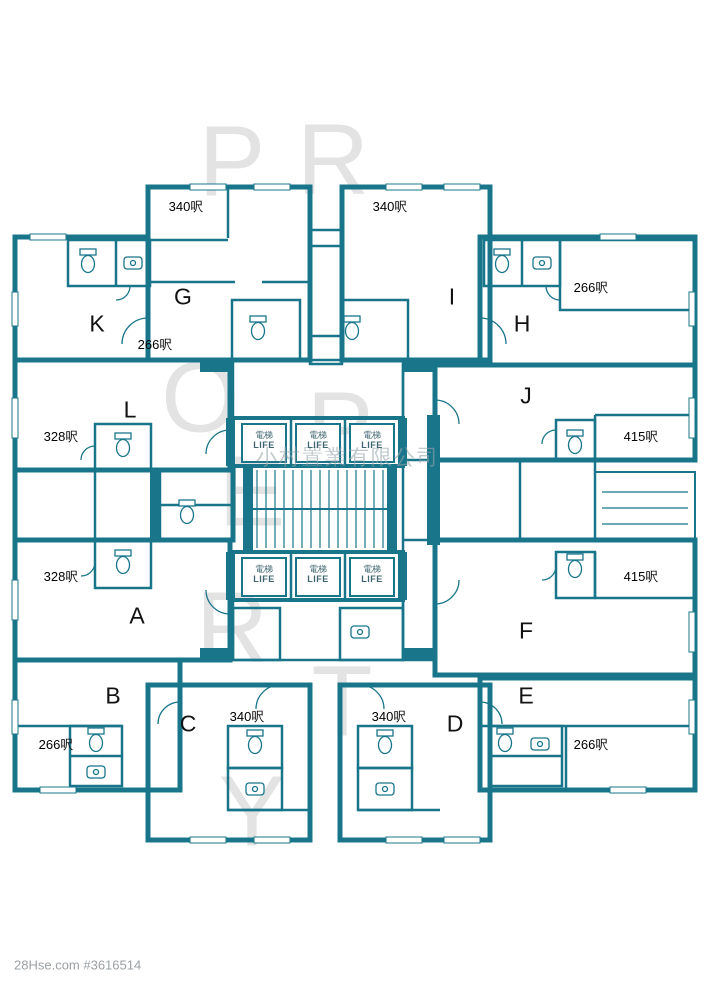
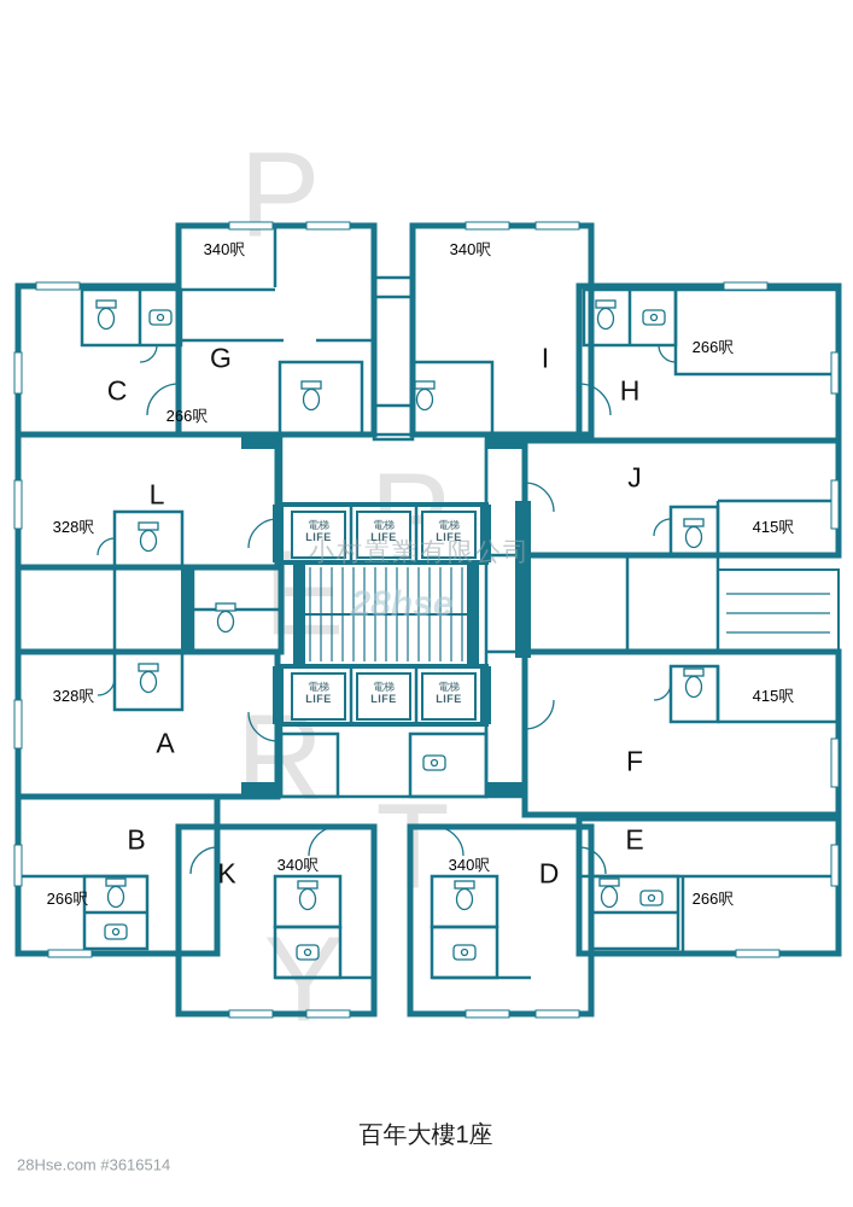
  P
- R
- O
  Y
  小村置業有限公司
+ 28hse
- K
+ C
  G
  I
  H
  L
  J
  A
  F
  B
- C
+ K
  D
  E
  340呎
  340呎
  266呎
  266呎
  328呎
  415呎
  328呎
  415呎
  266呎
  340呎
  340呎
  266呎
  電梯
  LIFE
  電梯
  LIFE
  電梯
  LIFE
  電梯
  LIFE
  電梯
  LIFE
  電梯
  LIFE
+ 百年大樓1座
  28Hse.com #3616514
